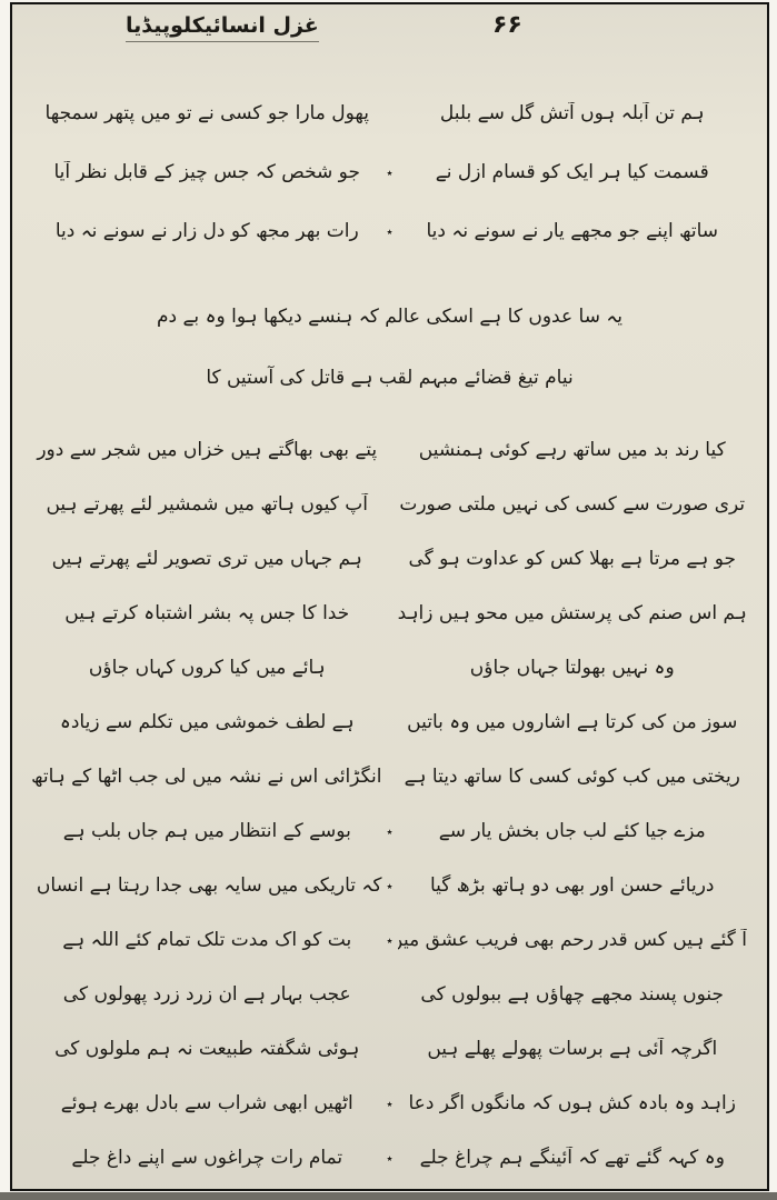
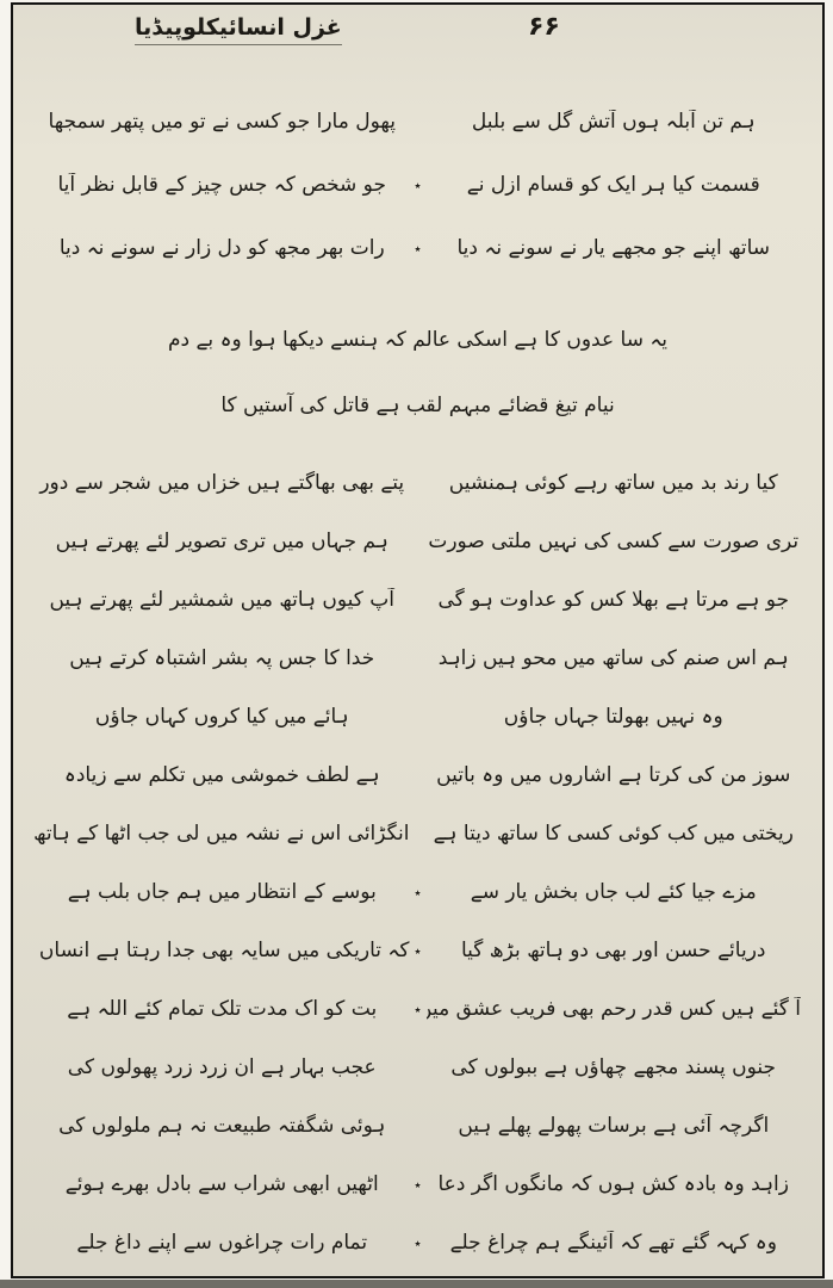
  غزل انسائیکلوپیڈیا
  ۶۶
  ہم تن آبلہ ہوں آتش گل سے بلبل
  پھول مارا جو کسی نے تو میں پتھر سمجھا
  قسمت کیا ہر ایک کو قسام ازل نے
  ٭
  جو شخص کہ جس چیز کے قابل نظر آیا
  ساتھ اپنے جو مجھے یار نے سونے نہ دیا
  ٭
  رات بھر مجھ کو دل زار نے سونے نہ دیا
  یہ سا عدوں کا ہے اسکی عالم کہ ہنسے دیکھا ہوا وہ بے دم
  نیام تیغ قضائے مبہم لقب ہے قاتل کی آستیں کا
  کیا رند بد میں ساتھ رہے کوئی ہمنشیں
  پتے بھی بھاگتے ہیں خزاں میں شجر سے دور
  تری صورت سے کسی کی نہیں ملتی صورت
- آپ کیوں ہاتھ میں شمشیر لئے پھرتے ہیں
+ ہم جہاں میں تری تصویر لئے پھرتے ہیں
  جو ہے مرتا ہے بھلا کس کو عداوت ہو گی
- ہم جہاں میں تری تصویر لئے پھرتے ہیں
+ آپ کیوں ہاتھ میں شمشیر لئے پھرتے ہیں
- ہم اس صنم کی پرستش میں محو ہیں زاہد
+ ہم اس صنم کی ساتھ میں محو ہیں زاہد
  خدا کا جس پہ بشر اشتباہ کرتے ہیں
  وہ نہیں بھولتا جہاں جاؤں
  ہائے میں کیا کروں کہاں جاؤں
  سوز من کی کرتا ہے اشاروں میں وہ باتیں
  ہے لطف خموشی میں تکلم سے زیادہ
  ریختی میں کب کوئی کسی کا ساتھ دیتا ہے
  انگڑائی اس نے نشہ میں لی جب اٹھا کے ہاتھ
  مزے جیا کئے لب جاں بخش یار سے
  ٭
  بوسے کے انتظار میں ہم جاں بلب ہے
  دریائے حسن اور بھی دو ہاتھ بڑھ گیا
  ٭
  کہ تاریکی میں سایہ بھی جدا رہتا ہے انساں
  آ گئے ہیں کس قدر رحم بھی فریب عشق می
  ٭
  بت کو اک مدت تلک تمام کئے اللہ ہے
  جنوں پسند مجھے چھاؤں ہے ببولوں کی
  عجب بہار ہے ان زرد زرد پھولوں کی
  اگرچہ آئی ہے برسات پھولے پھلے ہیں
  ہوئی شگفتہ طبیعت نہ ہم ملولوں کی
  زاہد وہ بادہ کش ہوں کہ مانگوں اگر دعا
  ٭
  اٹھیں ابھی شراب سے بادل بھرے ہوئے
  وہ کہہ گئے تھے کہ آئینگے ہم چراغ جلے
  ٭
  تمام رات چراغوں سے اپنے داغ جلے
